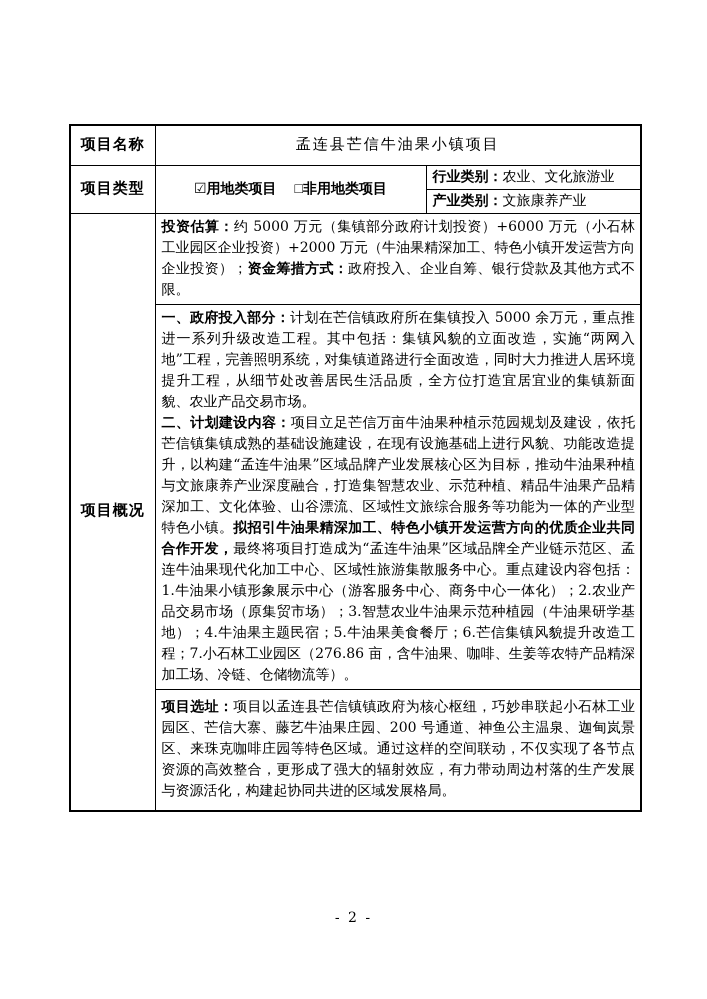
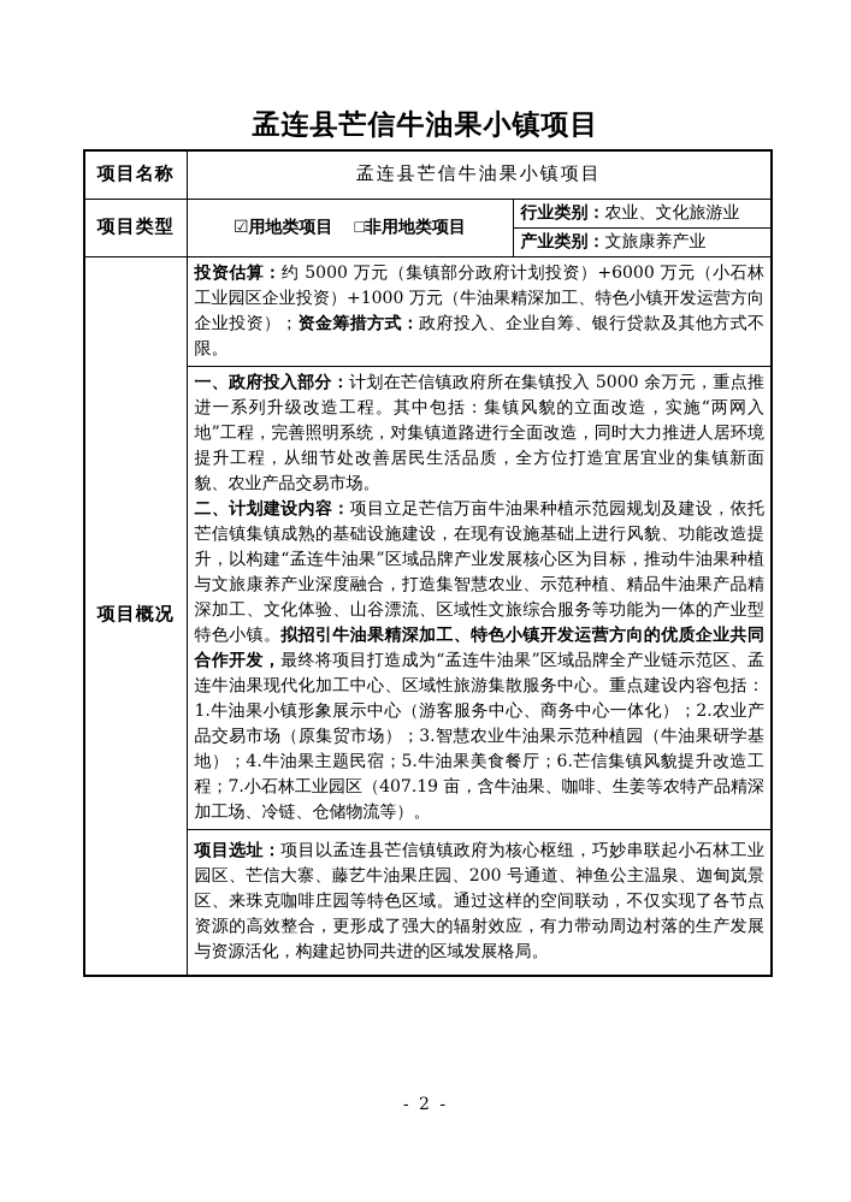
+ 孟连县芒信牛油果小镇项目
  项目名称	孟连县芒信牛油果小镇项目
  项目类型	☑用地类项目 □非用地类项目	行业类别：农业、文化旅游业
  产业类别：文旅康养产业
- 项目概况	投资估算：约 5000 万元（集镇部分政府计划投资）+6000 万元（小石林工业园区企业投资）+2000 万元（牛油果精深加工、特色小镇开发运营方向企业投资）；资金筹措方式：政府投入、企业自筹、银行贷款及其他方式不限。
+ 项目概况	投资估算：约 5000 万元（集镇部分政府计划投资）+6000 万元（小石林工业园区企业投资）+1000 万元（牛油果精深加工、特色小镇开发运营方向企业投资）；资金筹措方式：政府投入、企业自筹、银行贷款及其他方式不限。
- 一、政府投入部分：计划在芒信镇政府所在集镇投入 5000 余万元，重点推进一系列升级改造工程。其中包括：集镇风貌的立面改造，实施“两网入地”工程，完善照明系统，对集镇道路进行全面改造，同时大力推进人居环境提升工程，从细节处改善居民生活品质，全方位打造宜居宜业的集镇新面貌、农业产品交易市场。 二、计划建设内容：项目立足芒信万亩牛油果种植示范园规划及建设，依托芒信镇集镇成熟的基础设施建设，在现有设施基础上进行风貌、功能改造提升，以构建“孟连牛油果”区域品牌产业发展核心区为目标，推动牛油果种植与文旅康养产业深度融合，打造集智慧农业、示范种植、精品牛油果产品精深加工、文化体验、山谷漂流、区域性文旅综合服务等功能为一体的产业型特色小镇。拟招引牛油果精深加工、特色小镇开发运营方向的优质企业共同合作开发，最终将项目打造成为“孟连牛油果”区域品牌全产业链示范区、孟连牛油果现代化加工中心、区域性旅游集散服务中心。重点建设内容包括：1.牛油果小镇形象展示中心（游客服务中心、商务中心一体化）；2.农业产品交易市场（原集贸市场）；3.智慧农业牛油果示范种植园（牛油果研学基地）；4.牛油果主题民宿；5.牛油果美食餐厅；6.芒信集镇风貌提升改造工程；7.小石林工业园区（276.86 亩，含牛油果、咖啡、生姜等农特产品精深加工场、冷链、仓储物流等）。
+ 一、政府投入部分：计划在芒信镇政府所在集镇投入 5000 余万元，重点推进一系列升级改造工程。其中包括：集镇风貌的立面改造，实施“两网入地”工程，完善照明系统，对集镇道路进行全面改造，同时大力推进人居环境提升工程，从细节处改善居民生活品质，全方位打造宜居宜业的集镇新面貌、农业产品交易市场。 二、计划建设内容：项目立足芒信万亩牛油果种植示范园规划及建设，依托芒信镇集镇成熟的基础设施建设，在现有设施基础上进行风貌、功能改造提升，以构建“孟连牛油果”区域品牌产业发展核心区为目标，推动牛油果种植与文旅康养产业深度融合，打造集智慧农业、示范种植、精品牛油果产品精深加工、文化体验、山谷漂流、区域性文旅综合服务等功能为一体的产业型特色小镇。拟招引牛油果精深加工、特色小镇开发运营方向的优质企业共同合作开发，最终将项目打造成为“孟连牛油果”区域品牌全产业链示范区、孟连牛油果现代化加工中心、区域性旅游集散服务中心。重点建设内容包括：1.牛油果小镇形象展示中心（游客服务中心、商务中心一体化）；2.农业产品交易市场（原集贸市场）；3.智慧农业牛油果示范种植园（牛油果研学基地）；4.牛油果主题民宿；5.牛油果美食餐厅；6.芒信集镇风貌提升改造工程；7.小石林工业园区（407.19 亩，含牛油果、咖啡、生姜等农特产品精深加工场、冷链、仓储物流等）。
  项目选址：项目以孟连县芒信镇镇政府为核心枢纽，巧妙串联起小石林工业园区、芒信大寨、藤艺牛油果庄园、200 号通道、神鱼公主温泉、迦甸岚景区、来珠克咖啡庄园等特色区域。通过这样的空间联动，不仅实现了各节点资源的高效整合，更形成了强大的辐射效应，有力带动周边村落的生产发展与资源活化，构建起协同共进的区域发展格局。
  - 2 -
